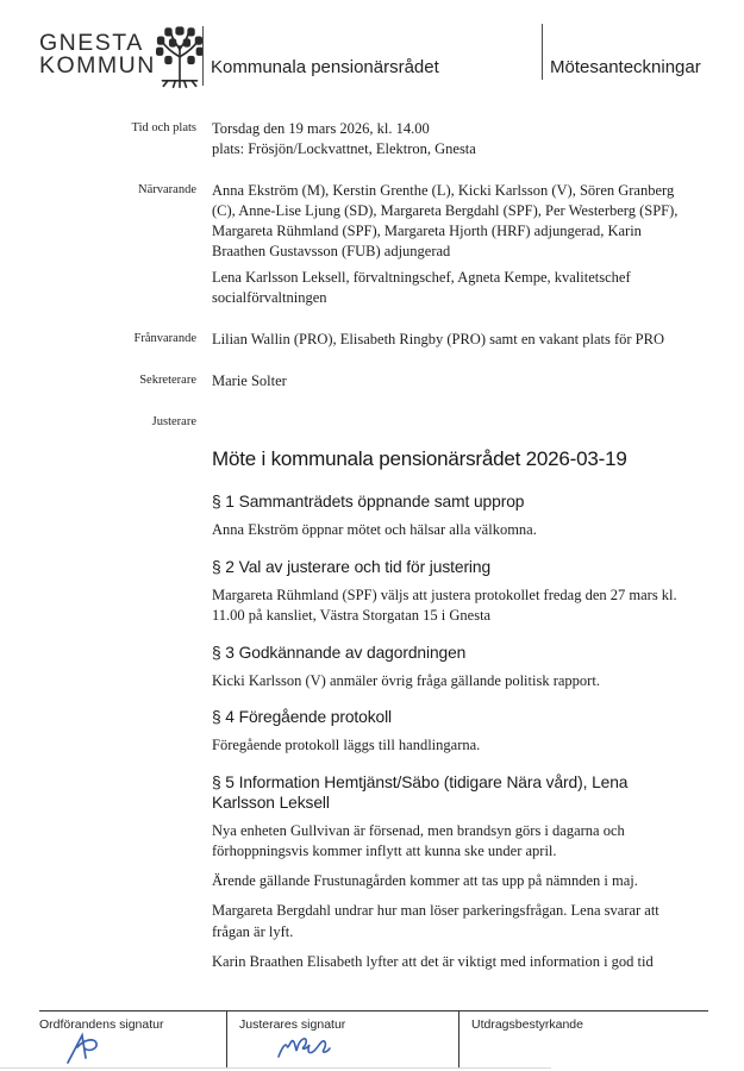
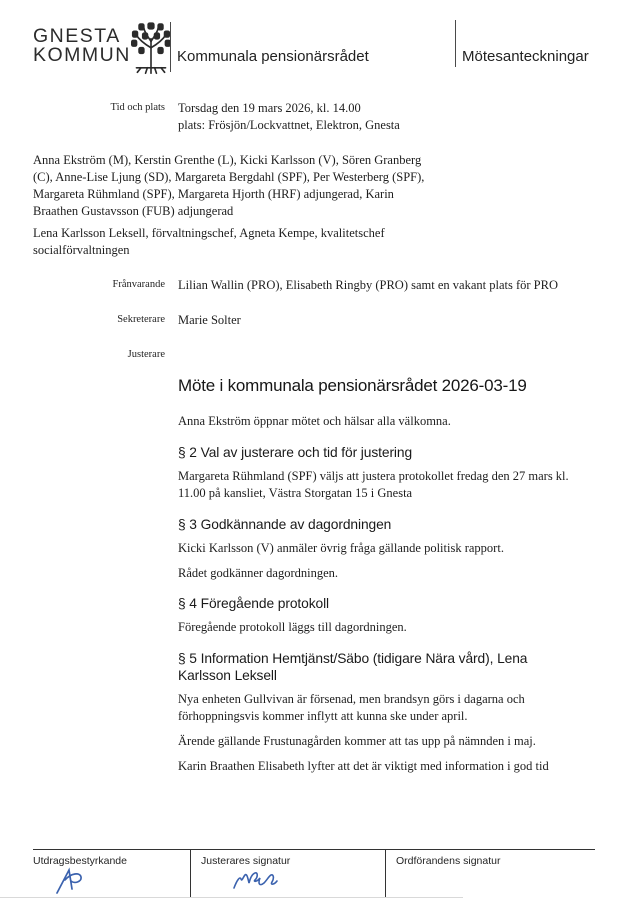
  GNESTA
  KOMMUN
  Kommunala pensionärsrådet
  Mötesanteckningar
  Tid och plats
  Torsdag den 19 mars 2026, kl. 14.00
  plats: Frösjön/Lockvattnet, Elektron, Gnesta
- Närvarande
  Anna Ekström (M), Kerstin Grenthe (L), Kicki Karlsson (V), Sören Granberg (C), Anne-Lise Ljung (SD), Margareta Bergdahl (SPF), Per Westerberg (SPF), Margareta Rühmland (SPF), Margareta Hjorth (HRF) adjungerad, Karin Braathen Gustavsson (FUB) adjungerad
  Lena Karlsson Leksell, förvaltningschef, Agneta Kempe, kvalitetschef socialförvaltningen
  Frånvarande
  Lilian Wallin (PRO), Elisabeth Ringby (PRO) samt en vakant plats för PRO
  Sekreterare
  Marie Solter
  Justerare
  Möte i kommunala pensionärsrådet 2026-03-19
- § 1 Sammanträdets öppnande samt upprop
  Anna Ekström öppnar mötet och hälsar alla välkomna.
  § 2 Val av justerare och tid för justering
  Margareta Rühmland (SPF) väljs att justera protokollet fredag den 27 mars kl. 11.00 på kansliet, Västra Storgatan 15 i Gnesta
  § 3 Godkännande av dagordningen
  Kicki Karlsson (V) anmäler övrig fråga gällande politisk rapport.
+ Rådet godkänner dagordningen.
  § 4 Föregående protokoll
- Föregående protokoll läggs till handlingarna.
+ Föregående protokoll läggs till dagordningen.
  § 5 Information Hemtjänst/Säbo (tidigare Nära vård), Lena Karlsson Leksell
  Nya enheten Gullvivan är försenad, men brandsyn görs i dagarna och förhoppningsvis kommer inflytt att kunna ske under april.
  Ärende gällande Frustunagården kommer att tas upp på nämnden i maj.
- Margareta Bergdahl undrar hur man löser parkeringsfrågan. Lena svarar att frågan är lyft.
  Karin Braathen Elisabeth lyfter att det är viktigt med information i god tid
- Ordförandens signatur
+ Utdragsbestyrkande
  Justerares signatur
- Utdragsbestyrkande
+ Ordförandens signatur
